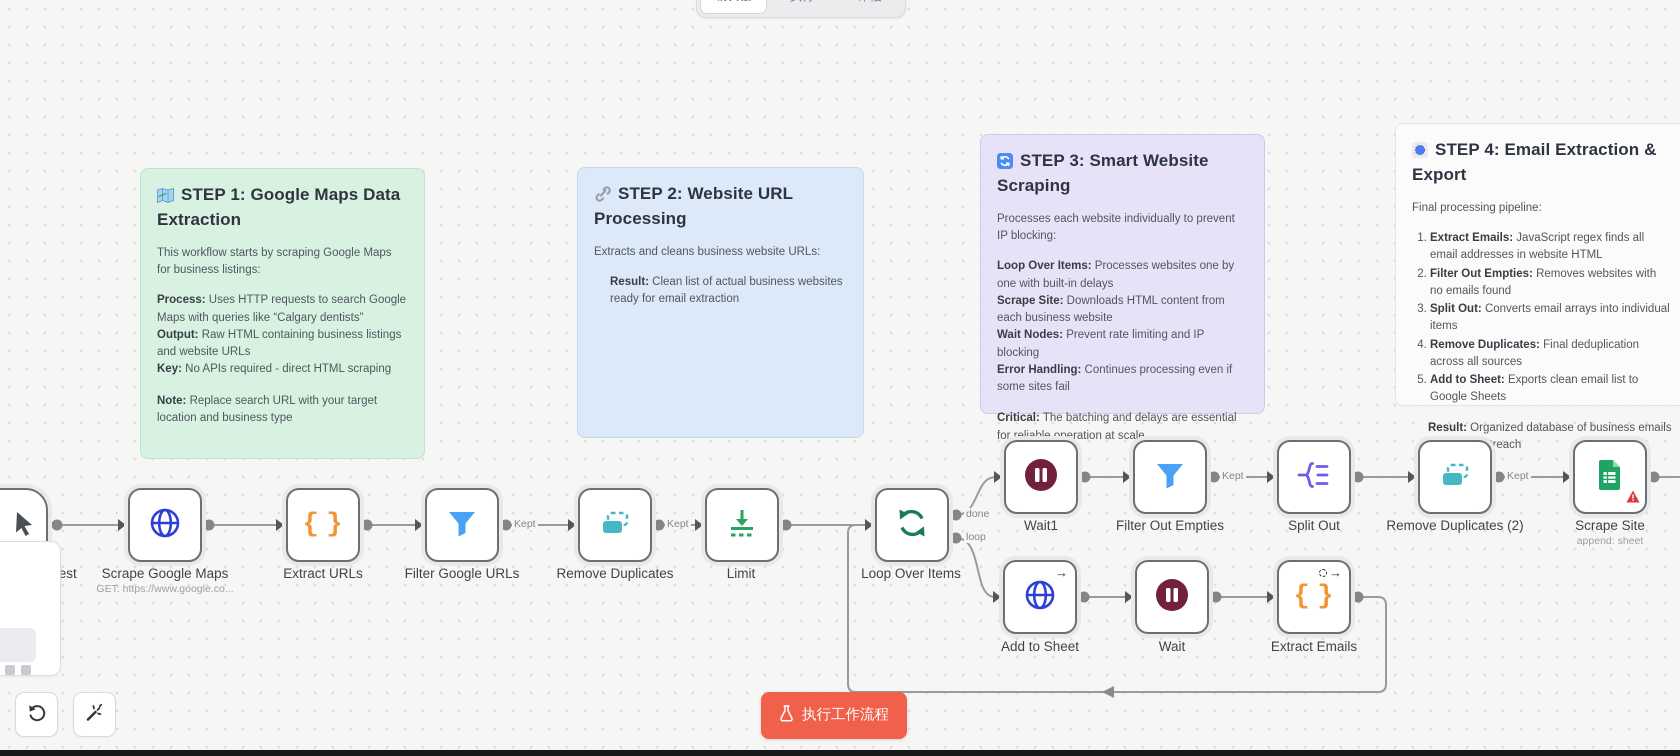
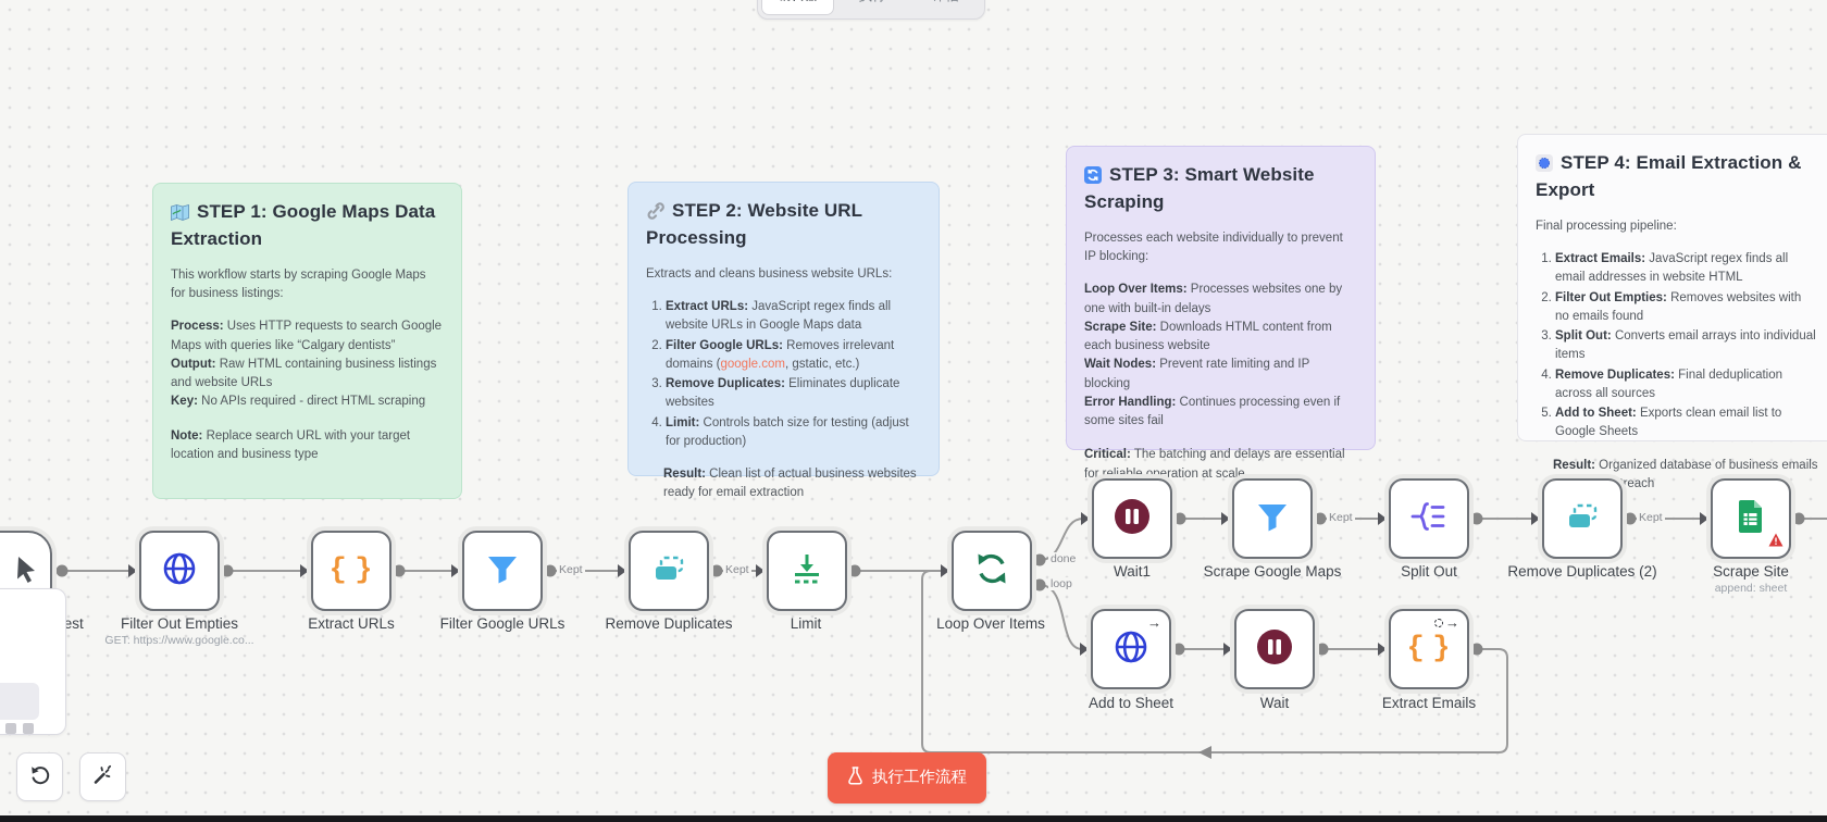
  STEP 1: Google Maps Data Extraction
  This workflow starts by scraping Google Maps for business listings:
  Process: Uses HTTP requests to search Google Maps with queries like “Calgary dentists”
  Output: Raw HTML containing business listings and website URLs
  Key: No APIs required - direct HTML scraping
  Note: Replace search URL with your target location and business type
  STEP 2: Website URL Processing
  Extracts and cleans business website URLs:
+ Extract URLs: JavaScript regex finds all website URLs in Google Maps data
+ Filter Google URLs: Removes irrelevant domains (google.com, gstatic, etc.)
+ Remove Duplicates: Eliminates duplicate websites
+ Limit: Controls batch size for testing (adjust for production)
  Result: Clean list of actual business websites ready for email extraction
  STEP 3: Smart Website Scraping
  Processes each website individually to prevent IP blocking:
  Loop Over Items: Processes websites one by one with built-in delays
  Scrape Site: Downloads HTML content from each business website
  Wait Nodes: Prevent rate limiting and IP blocking
  Error Handling: Continues processing even if some sites fail
  Critical: The batching and delays are essential for reliable operation at scale
  STEP 4: Email Extraction & Export
  Final processing pipeline:
  Extract Emails: JavaScript regex finds all email addresses in website HTML
  Filter Out Empties: Removes websites with no emails found
  Split Out: Converts email arrays into individual items
  Remove Duplicates: Final deduplication across all sources
  Add to Sheet: Exports clean email list to Google Sheets
  Result: Organized database of business emails treach
  Kept
  Kept
  Kept
  Kept
  done
  loop
  est
- Scrape Google Maps
+ Filter Out Empties
  GET: https://www.google.co...
  { }
  Extract URLs
  Filter Google URLs
  Remove Duplicates
  Limit
  Loop Over Items
  Wait1
- Filter Out Empties
+ Scrape Google Maps
  Split Out
  Remove Duplicates (2)
  Scrape Site
  append: sheet
  →
  Add to Sheet
  Wait
  →
  { }
  Extract Emails
  执行工作流程
